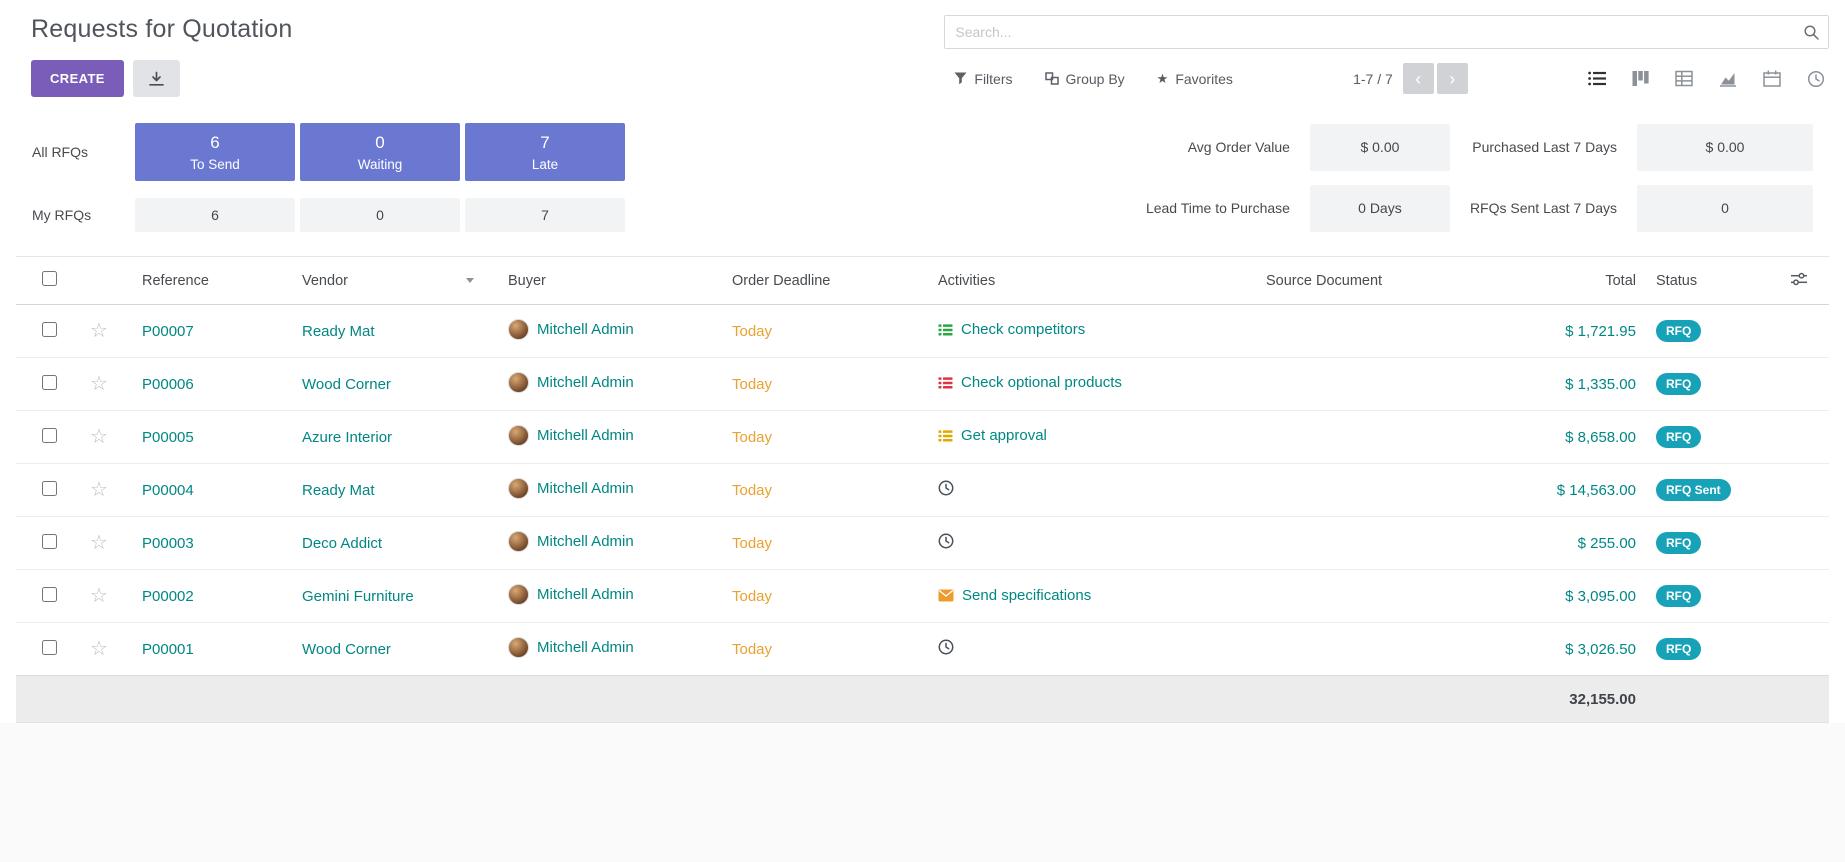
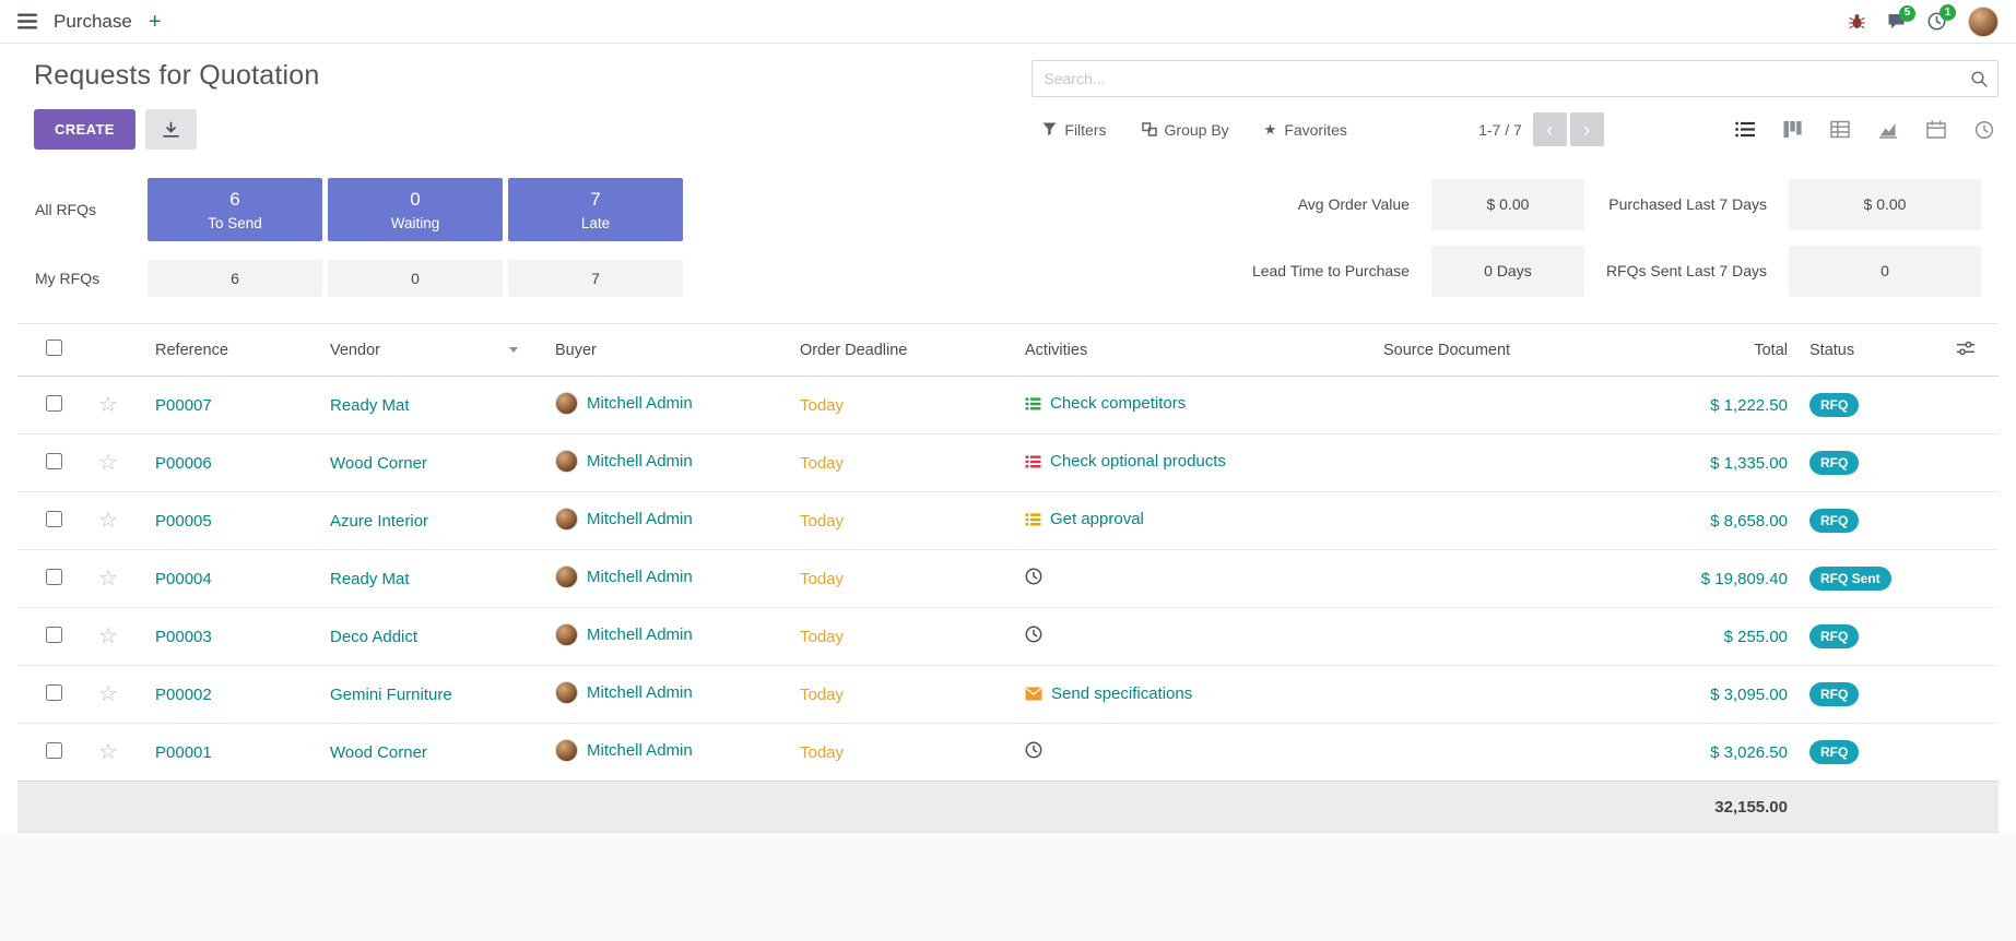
+ Purchase
+ +
+ 5
+ 1
  Requests for Quotation
  Search...
  CREATE
  Filters
  Group By
  Favorites
  1-7 / 7
  All RFQs
  6
  To Send
  0
  Waiting
  7
  Late
  My RFQs
  6
  0
  7
  Avg Order Value
  $ 0.00
  Purchased Last 7 Days
  $ 0.00
  Lead Time to Purchase
  0 Days
  RFQs Sent Last 7 Days
  0
  		Reference	Vendor	Buyer	Order Deadline	Activities	Source Document	Total	Status
- 		P00007	Ready Mat	Mitchell Admin	Today	Check competitors		$ 1,721.95	RFQ
+ 		P00007	Ready Mat	Mitchell Admin	Today	Check competitors		$ 1,222.50	RFQ
  		P00006	Wood Corner	Mitchell Admin	Today	Check optional products		$ 1,335.00	RFQ
  		P00005	Azure Interior	Mitchell Admin	Today	Get approval		$ 8,658.00	RFQ
- 		P00004	Ready Mat	Mitchell Admin	Today			$ 14,563.00	RFQ Sent
+ 		P00004	Ready Mat	Mitchell Admin	Today			$ 19,809.40	RFQ Sent
  		P00003	Deco Addict	Mitchell Admin	Today			$ 255.00	RFQ
  		P00002	Gemini Furniture	Mitchell Admin	Today	Send specifications		$ 3,095.00	RFQ
  		P00001	Wood Corner	Mitchell Admin	Today			$ 3,026.50	RFQ
  	32,155.00
